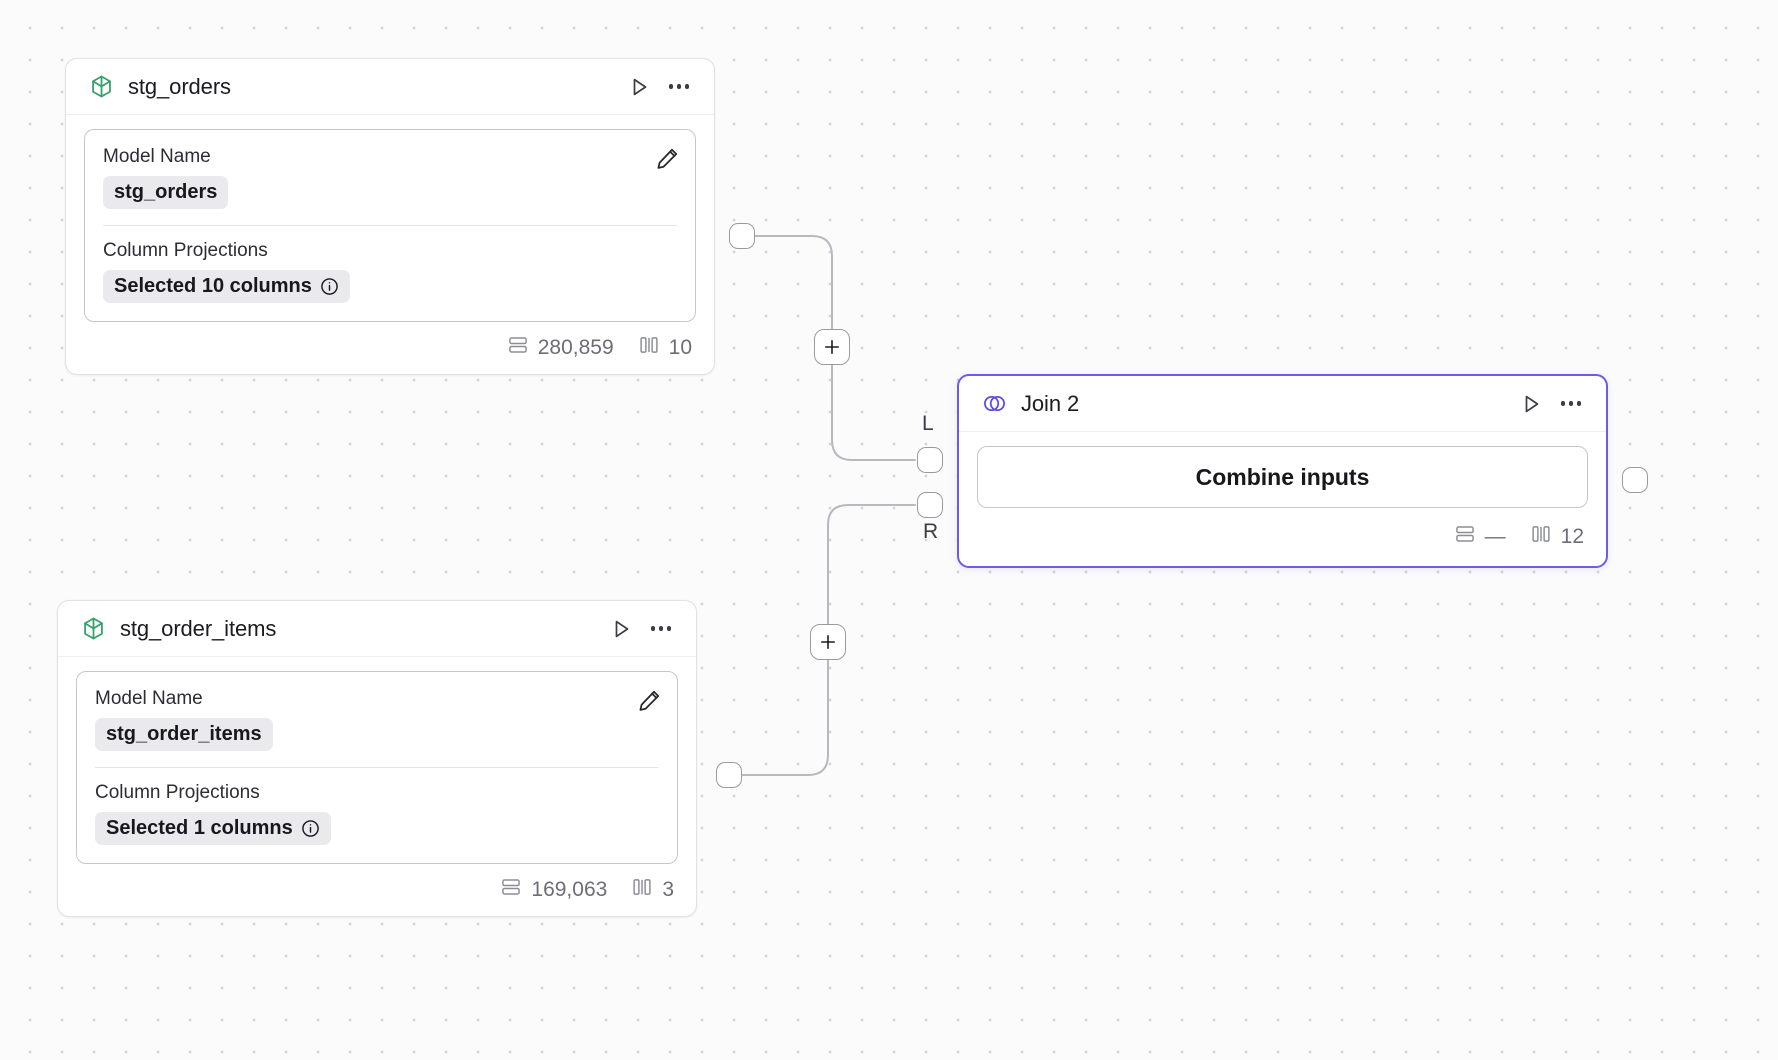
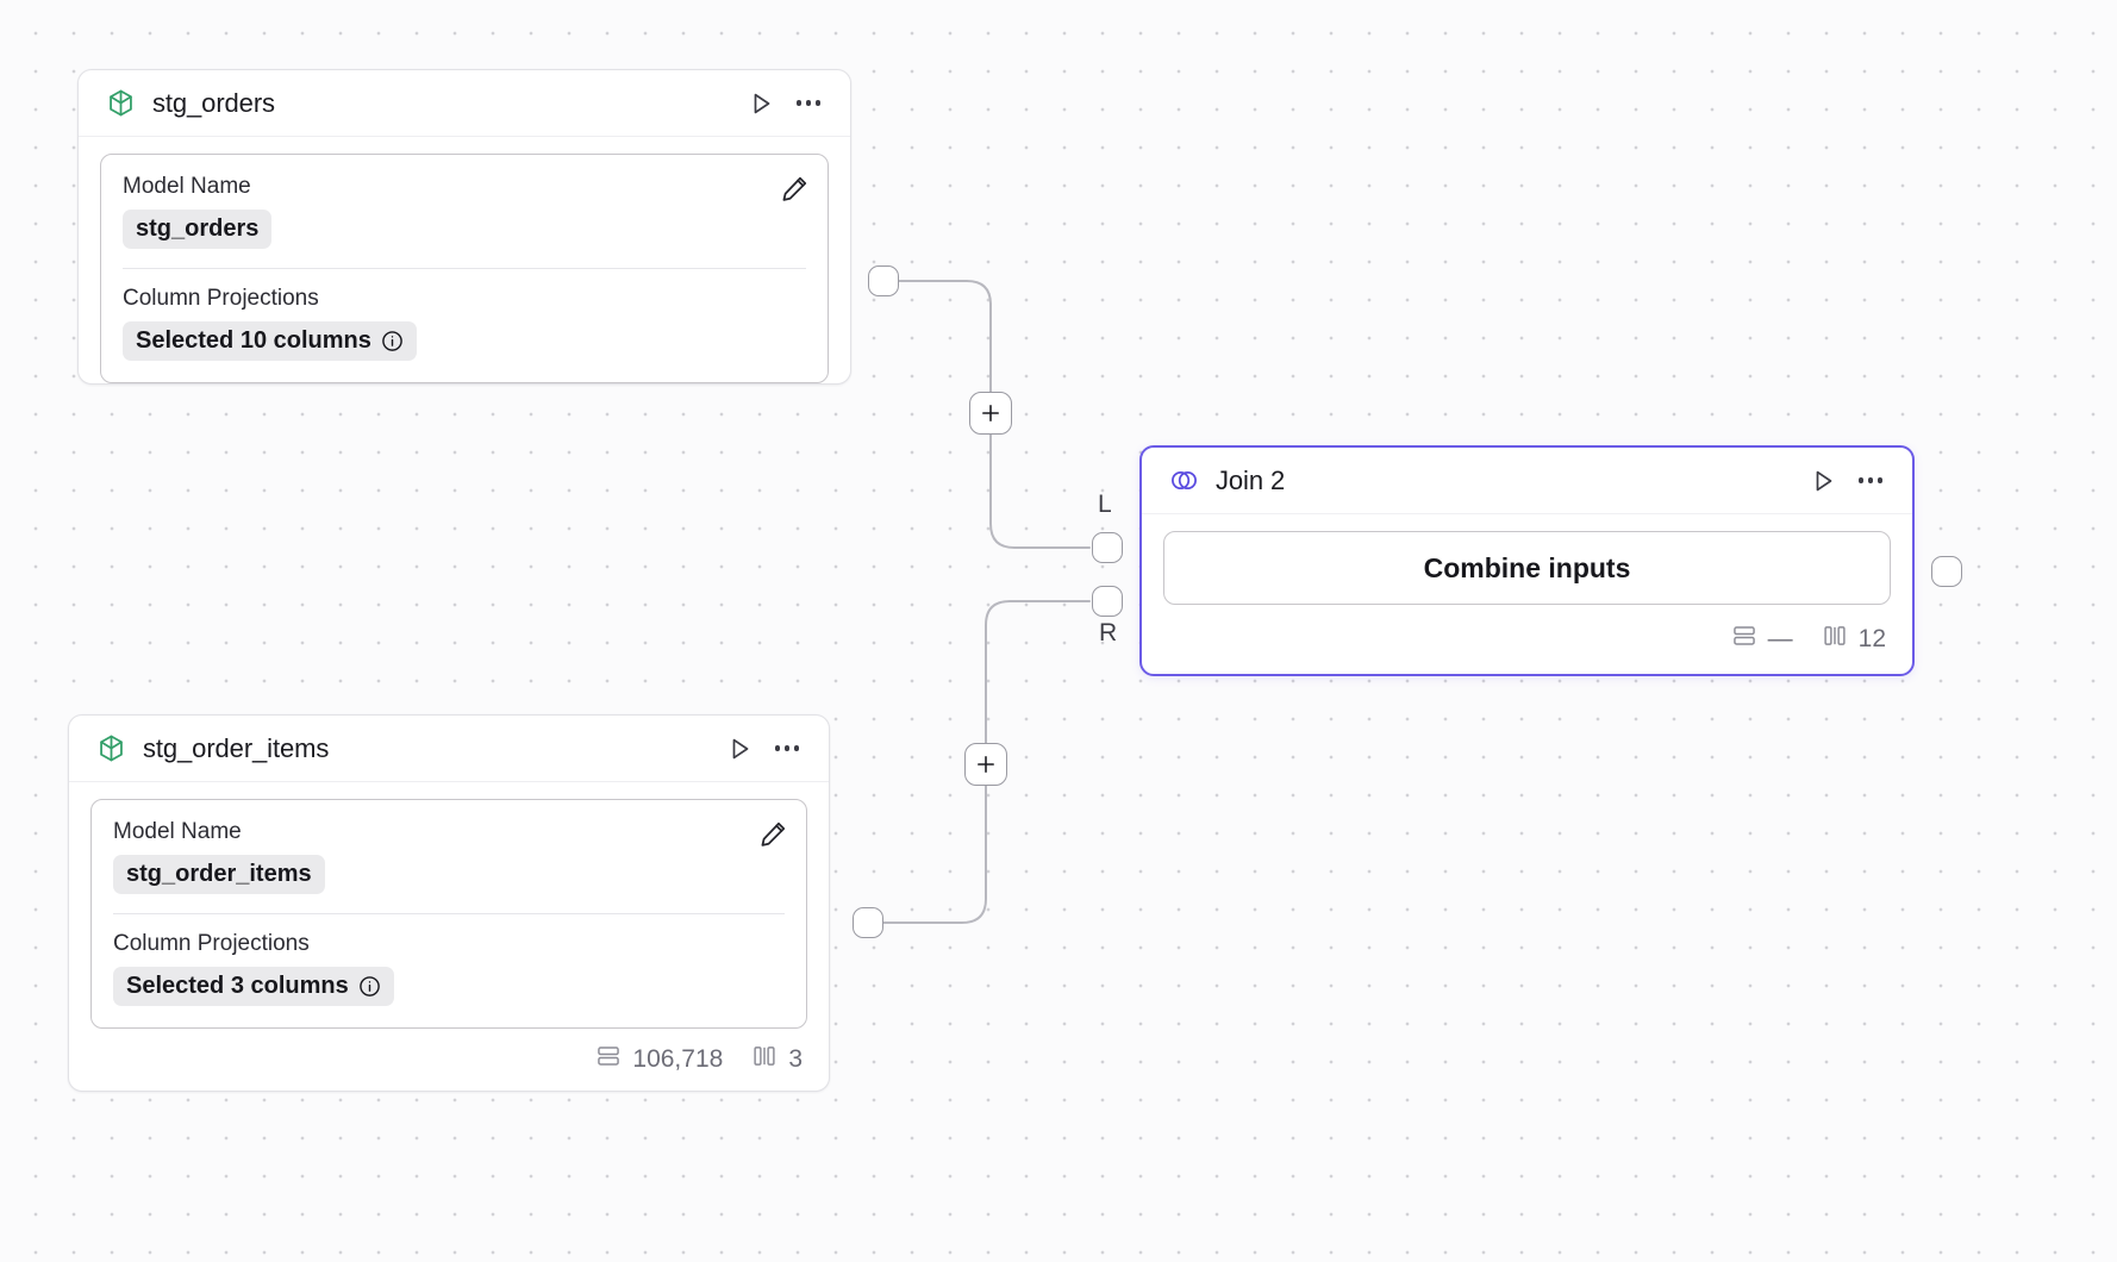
  stg_orders
  Model Name
  stg_orders
  Column Projections
  Selected 10 columns
- 280,859
- 10
  stg_order_items
  Model Name
  stg_order_items
  Column Projections
- Selected 1 columns
+ Selected 3 columns
- 169,063
+ 106,718
  3
  Join 2
  Combine inputs
  —
  12
  L
  R
